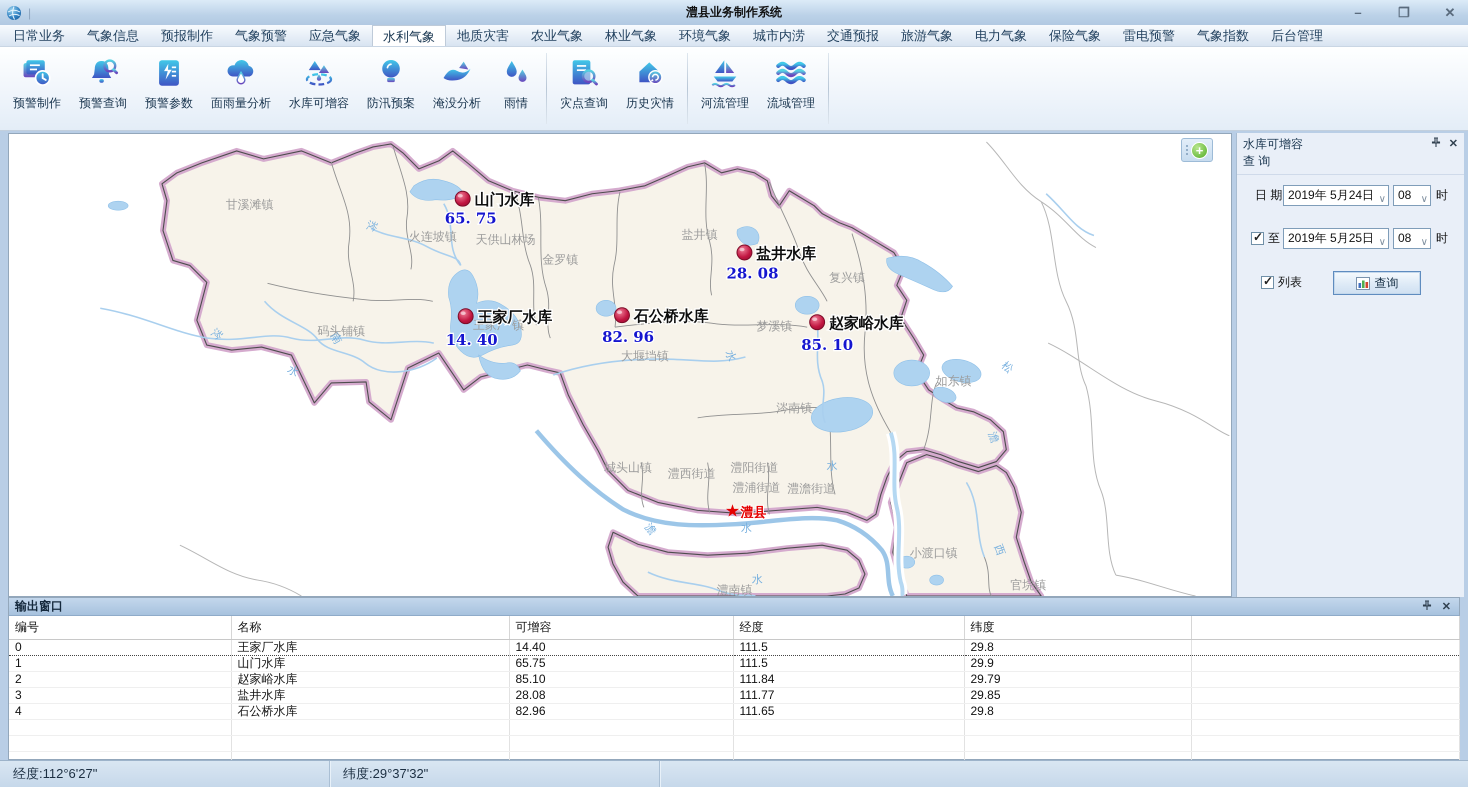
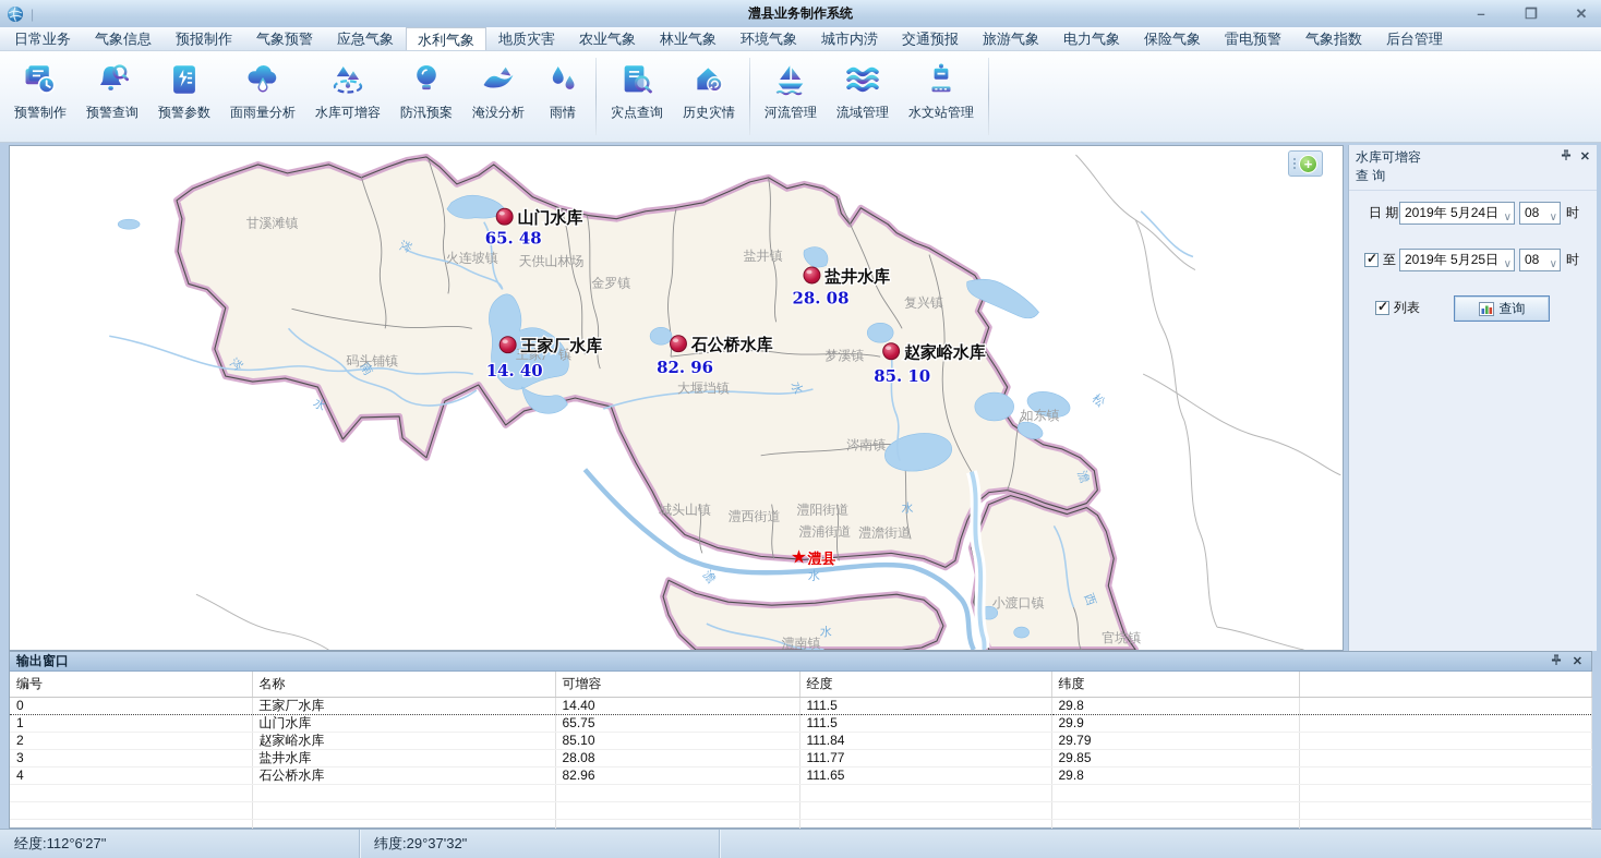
  |
  澧县业务制作系统
  –
  ❐
  ✕
  日常业务
  气象信息
  预报制作
  气象预警
  应急气象
  水利气象
  地质灾害
  农业气象
  林业气象
  环境气象
  城市内涝
  交通预报
  旅游气象
  电力气象
  保险气象
  雷电预警
  气象指数
  后台管理
  预警制作
  预警查询
  预警参数
  面雨量分析
  水库可增容
  防汛预案
  淹没分析
  雨情
  灾点查询
  历史灾情
  河流管理
  流域管理
+ 水文站管理
  甘溪滩镇
  火连坡镇
  天供山林场
  金罗镇
  盐井镇
  复兴镇
  码头铺镇
  王家厂 镇
  梦溪镇
  大堰垱镇
  涔南镇
  如东镇
  城头山镇
  澧西街道
  澧阳街道
  澧浦街道
  澧澹街道
  小渡口镇
  官垸镇
  澧南镇
  水
  水
  水
  ★
  澧县
  山门水库
- 65. 75
+ 65. 48
  王家厂水库
  14. 40
  石公桥水库
  82. 96
  盐井水库
  28. 08
  赵家峪水库
  85. 10
  +
  水库可增容
  ✕
  查 询
  日 期
  2019年 5月24日
  ∨
  08
  ∨
  时
  至
  2019年 5月25日
  ∨
  08
  ∨
  时
  列表
  查询
  输出窗口
  ✕
  编号	名称	可增容	经度	纬度
  0	王家厂水库	14.40	111.5	29.8
  1	山门水库	65.75	111.5	29.9
  2	赵家峪水库	85.10	111.84	29.79
  3	盐井水库	28.08	111.77	29.85
  4	石公桥水库	82.96	111.65	29.8
  经度:112°6'27"
  纬度:29°37'32"
